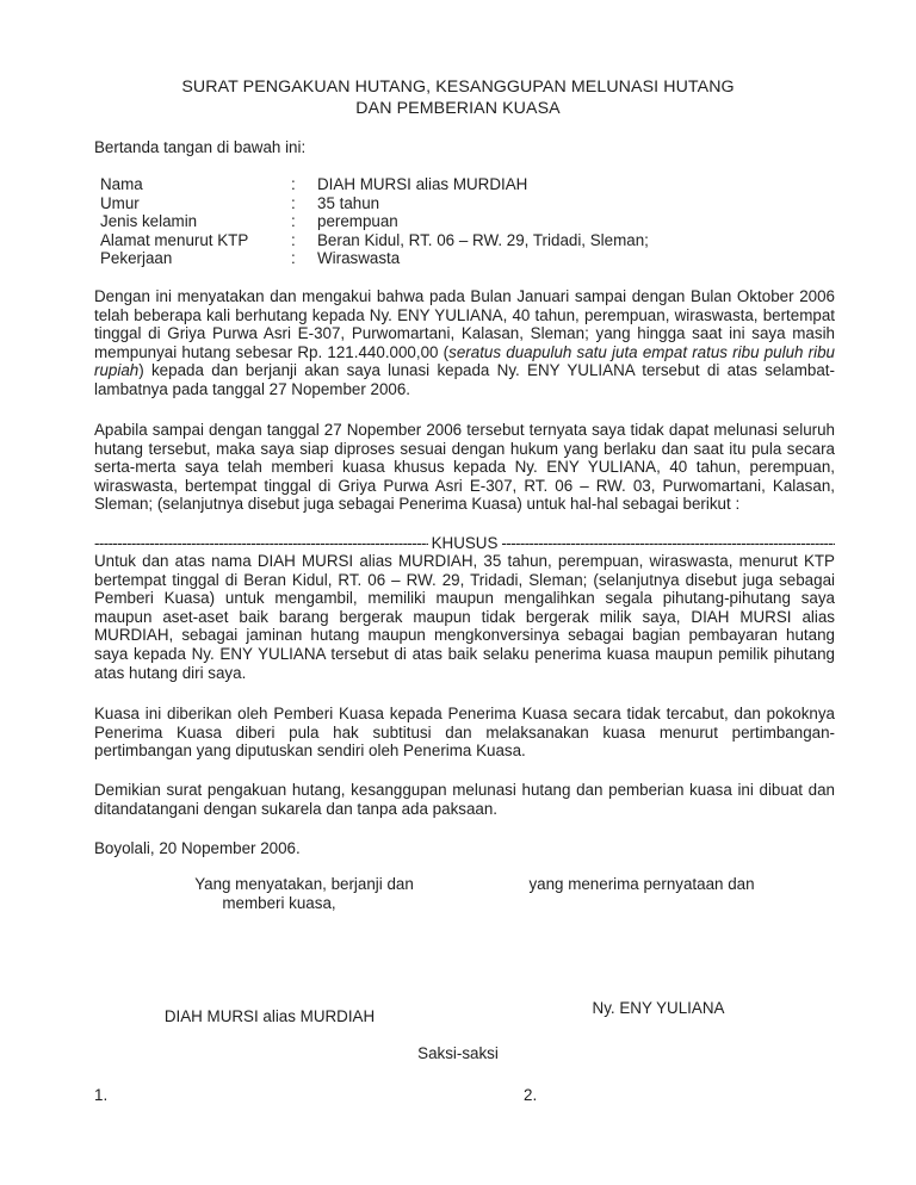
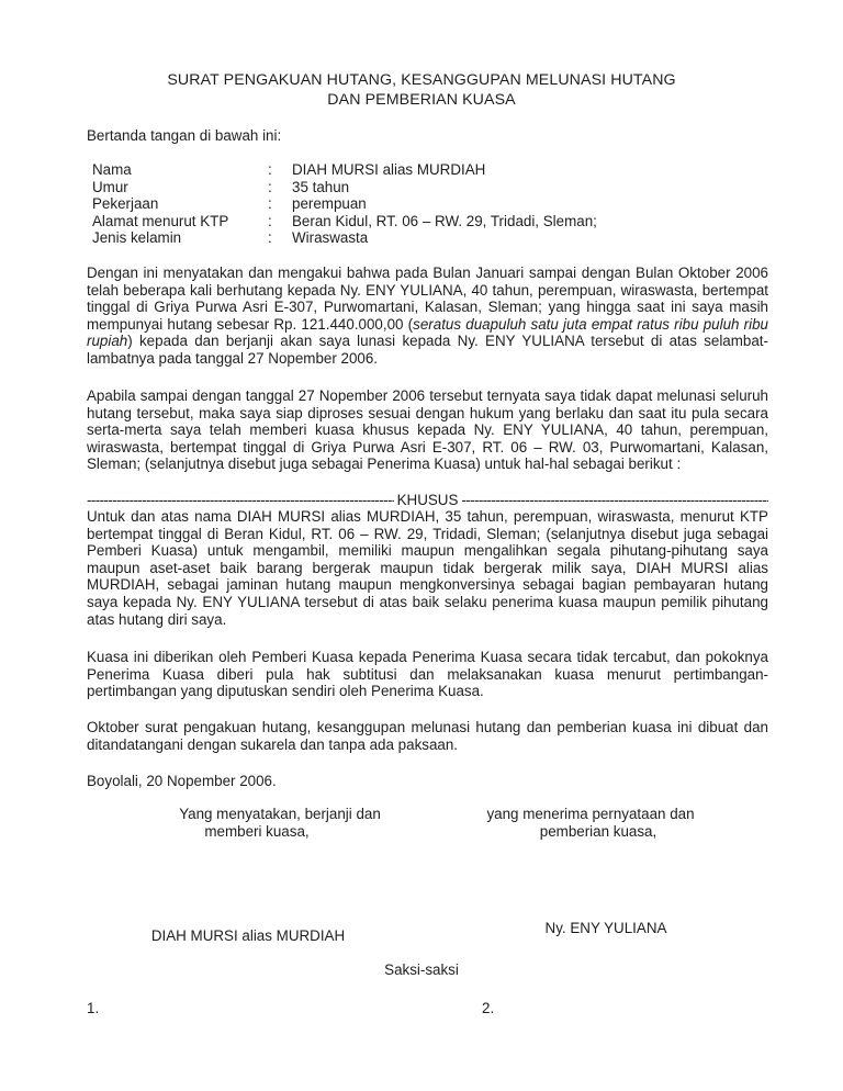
  SURAT PENGAKUAN HUTANG, KESANGGUPAN MELUNASI HUTANG
  DAN PEMBERIAN KUASA
  Bertanda tangan di bawah ini:
  Nama
  :
  DIAH MURSI alias MURDIAH
  Umur
  :
  35 tahun
- Jenis kelamin
+ Pekerjaan
  :
  perempuan
  Alamat menurut KTP
  :
  Beran Kidul, RT. 06 – RW. 29, Tridadi, Sleman;
- Pekerjaan
+ Jenis kelamin
  :
  Wiraswasta
  Dengan ini menyatakan dan mengakui bahwa pada Bulan Januari sampai dengan Bulan Oktober 2006 telah beberapa kali berhutang kepada Ny. ENY YULIANA, 40 tahun, perempuan, wiraswasta, bertempat tinggal di Griya Purwa Asri E-307, Purwomartani, Kalasan, Sleman; yang hingga saat ini saya masih mempunyai hutang sebesar Rp. 121.440.000,00 (seratus duapuluh satu juta empat ratus ribu puluh ribu rupiah) kepada dan berjanji akan saya lunasi kepada Ny. ENY YULIANA tersebut di atas selambat-lambatnya pada tanggal 27 Nopember 2006.
  Apabila sampai dengan tanggal 27 Nopember 2006 tersebut ternyata saya tidak dapat melunasi seluruh hutang tersebut, maka saya siap diproses sesuai dengan hukum yang berlaku dan saat itu pula secara serta-merta saya telah memberi kuasa khusus kepada Ny. ENY YULIANA, 40 tahun, perempuan, wiraswasta, bertempat tinggal di Griya Purwa Asri E-307, RT. 06 – RW. 03, Purwomartani, Kalasan, Sleman; (selanjutnya disebut juga sebagai Penerima Kuasa) untuk hal-hal sebagai berikut :
  KHUSUS
  Untuk dan atas nama DIAH MURSI alias MURDIAH, 35 tahun, perempuan, wiraswasta, menurut KTP bertempat tinggal di Beran Kidul, RT. 06 – RW. 29, Tridadi, Sleman; (selanjutnya disebut juga sebagai Pemberi Kuasa) untuk mengambil, memiliki maupun mengalihkan segala pihutang-pihutang saya maupun aset-aset baik barang bergerak maupun tidak bergerak milik saya, DIAH MURSI alias MURDIAH, sebagai jaminan hutang maupun mengkonversinya sebagai bagian pembayaran hutang saya kepada Ny. ENY YULIANA tersebut di atas baik selaku penerima kuasa maupun pemilik pihutang atas hutang diri saya.
  Kuasa ini diberikan oleh Pemberi Kuasa kepada Penerima Kuasa secara tidak tercabut, dan pokoknya Penerima Kuasa diberi pula hak subtitusi dan melaksanakan kuasa menurut pertimbangan-pertimbangan yang diputuskan sendiri oleh Penerima Kuasa.
- Demikian surat pengakuan hutang, kesanggupan melunasi hutang dan pemberian kuasa ini dibuat dan ditandatangani dengan sukarela dan tanpa ada paksaan.
+ Oktober surat pengakuan hutang, kesanggupan melunasi hutang dan pemberian kuasa ini dibuat dan ditandatangani dengan sukarela dan tanpa ada paksaan.
  Boyolali, 20 Nopember 2006.
  Yang menyatakan, berjanji dan
  memberi kuasa,
  yang menerima pernyataan dan
+ pemberian kuasa,
  DIAH MURSI alias MURDIAH
  Ny. ENY YULIANA
  Saksi-saksi
  1.
  2.
